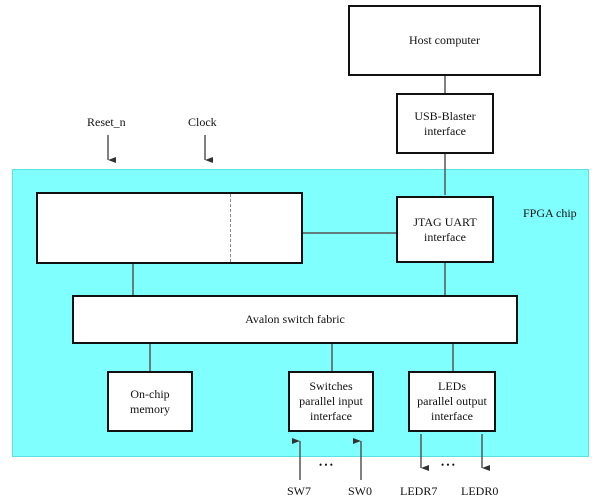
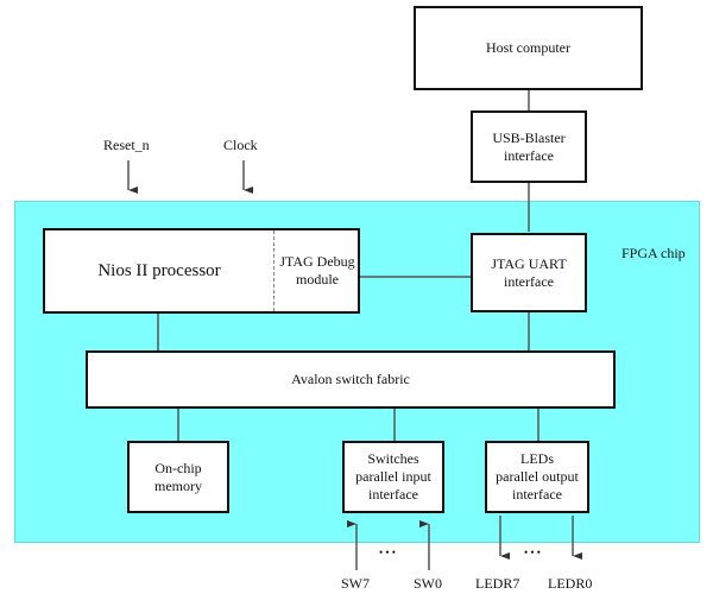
  FPGA chip
  Host computer
  USB-Blaster
  interface
  Reset_n
  Clock
+ Nios II processor
+ JTAG Debug
+ module
  JTAG UART
  interface
  Avalon switch fabric
  On-chip
  memory
  Switches
  parallel input
  interface
  LEDs
  parallel output
  interface
  • • •
  • • •
  SW7
  SW0
  LEDR7
  LEDR0
